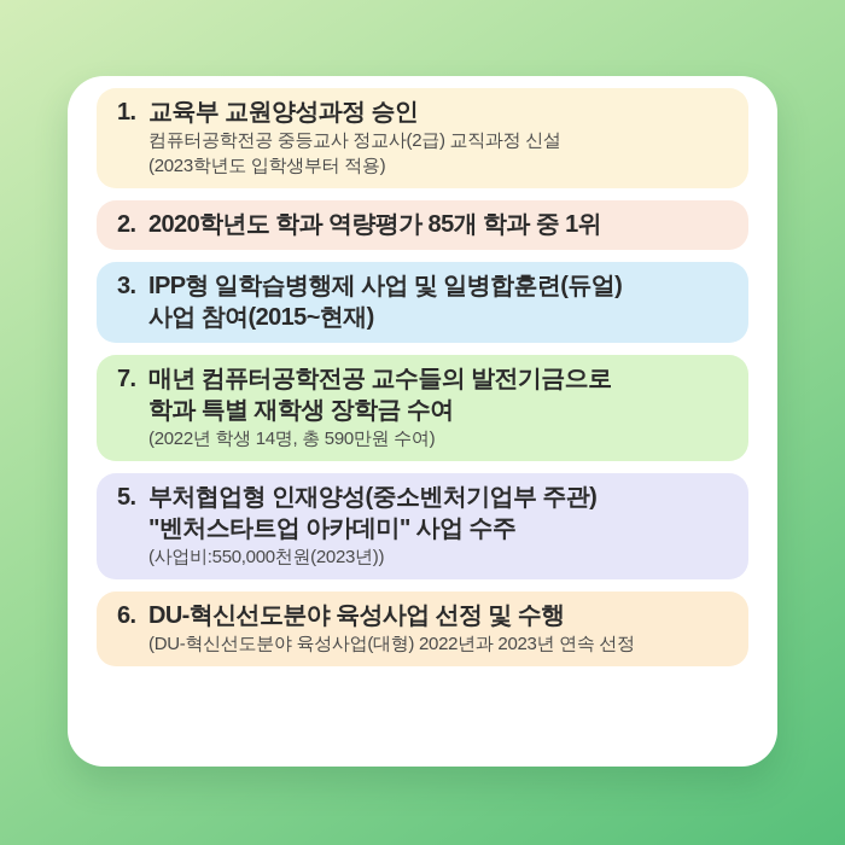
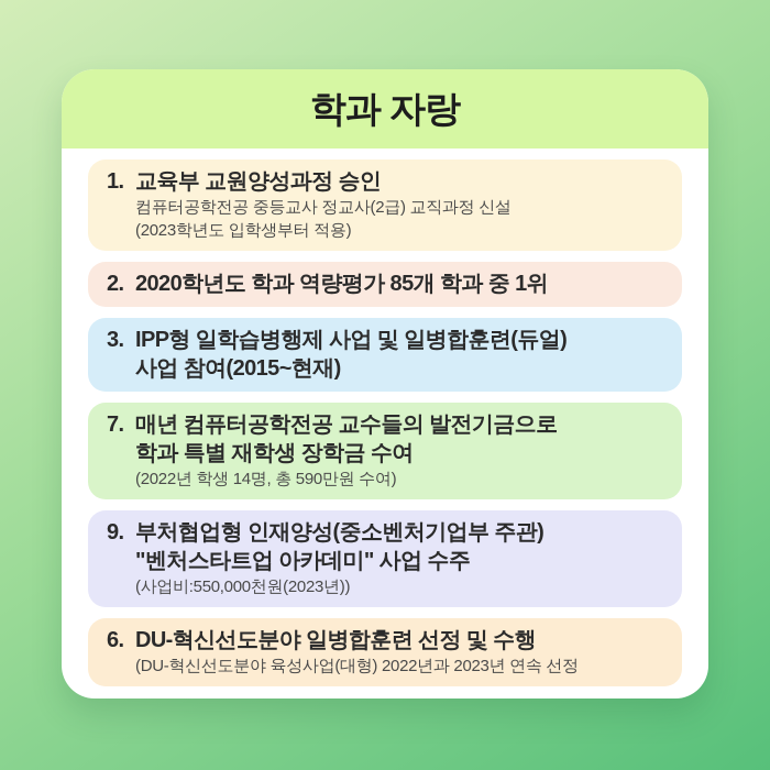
+ 학과 자랑
  1.
  교육부 교원양성과정 승인
  컴퓨터공학전공 중등교사 정교사(2급) 교직과정 신설
  (2023학년도 입학생부터 적용)
  2.
  2020학년도 학과 역량평가 85개 학과 중 1위
  3.
  IPP형 일학습병행제 사업 및 일병합훈련(듀얼)
  사업 참여(2015~현재)
  7.
  매년 컴퓨터공학전공 교수들의 발전기금으로
  학과 특별 재학생 장학금 수여
  (2022년 학생 14명, 총 590만원 수여)
- 5.
+ 9.
  부처협업형 인재양성(중소벤처기업부 주관)
  "벤처스타트업 아카데미" 사업 수주
  (사업비:550,000천원(2023년))
  6.
- DU-혁신선도분야 육성사업 선정 및 수행
+ DU-혁신선도분야 일병합훈련 선정 및 수행
  (DU-혁신선도분야 육성사업(대형) 2022년과 2023년 연속 선정
